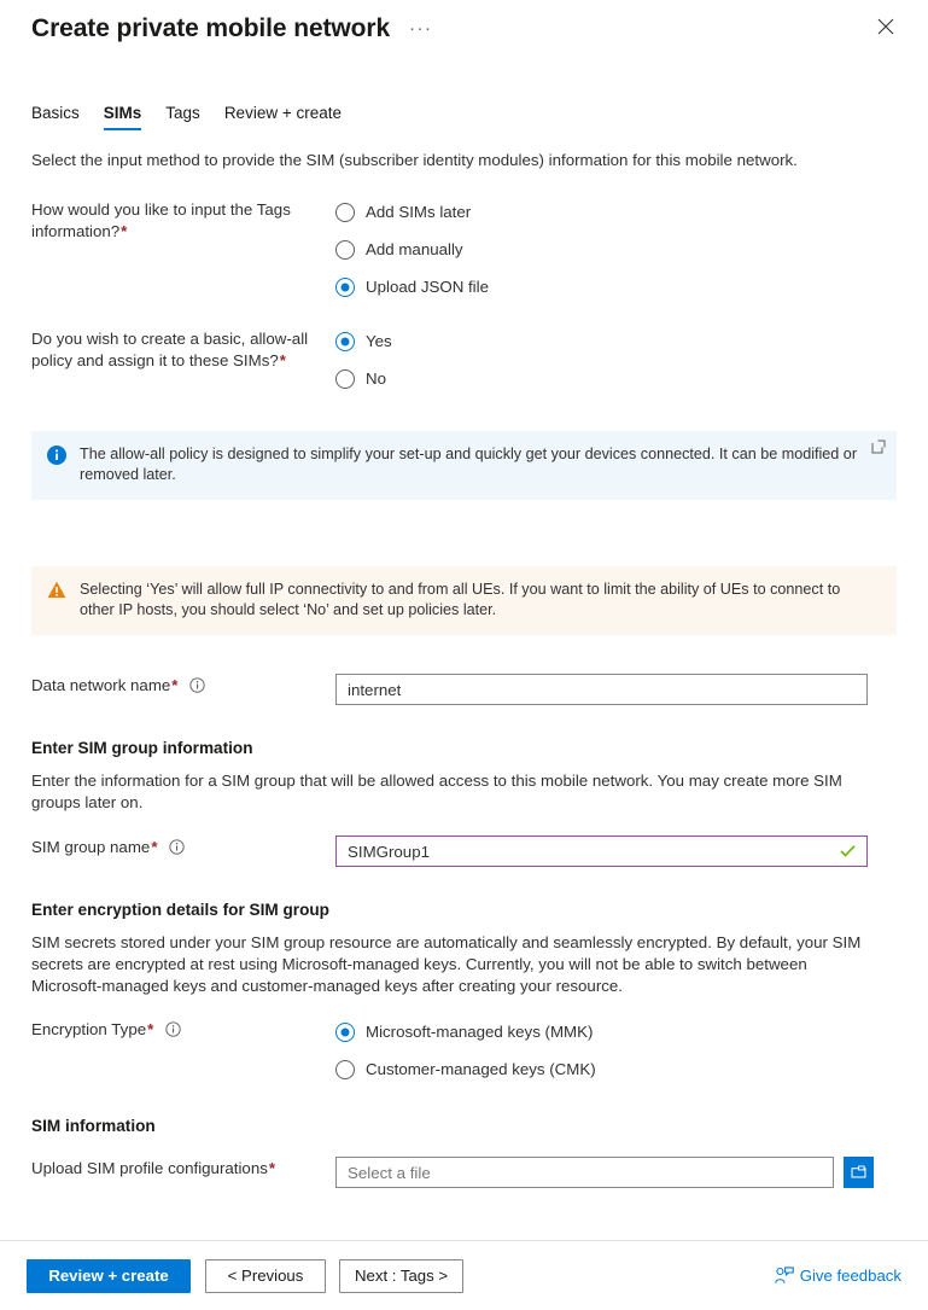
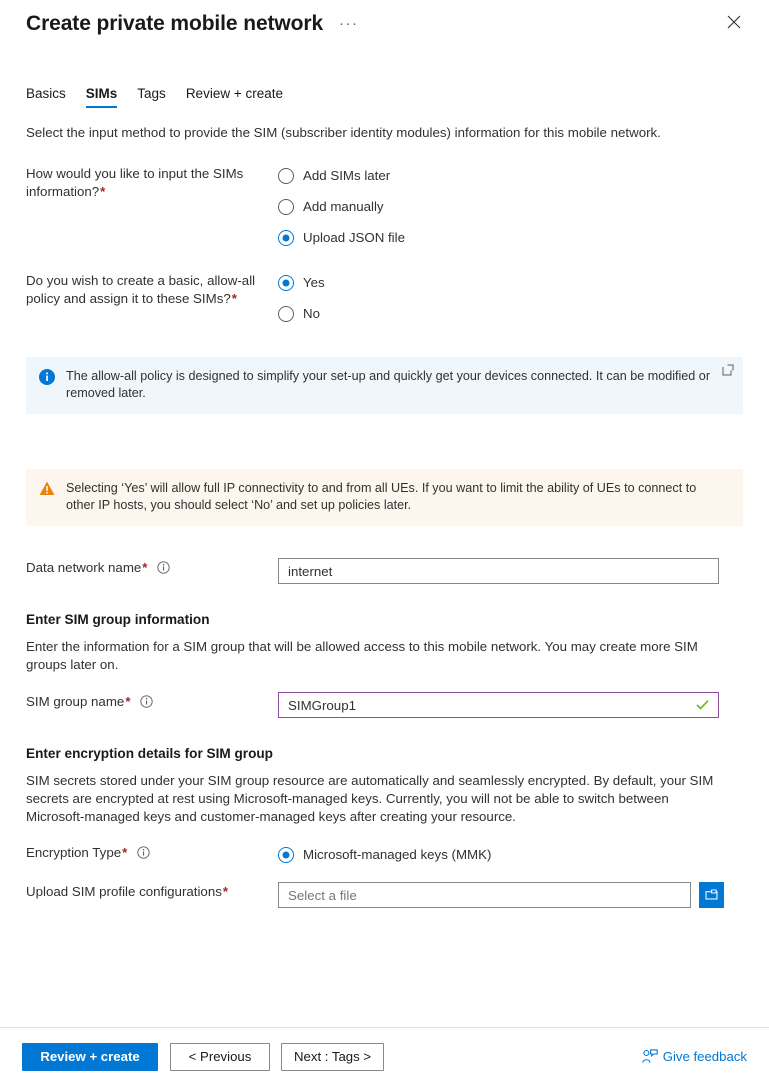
  Create private mobile network
  ···
  Basics
  SIMs
  Tags
  Review + create
  Select the input method to provide the SIM (subscriber identity modules) information for this mobile network.
- How would you like to input the Tags information?*
+ How would you like to input the SIMs information?*
  Add SIMs later
  Add manually
  Upload JSON file
  Do you wish to create a basic, allow-all policy and assign it to these SIMs?*
  Yes
  No
  The allow-all policy is designed to simplify your set-up and quickly get your devices connected. It can be modified or removed later.
  Selecting ‘Yes’ will allow full IP connectivity to and from all UEs. If you want to limit the ability of UEs to connect to other IP hosts, you should select ‘No’ and set up policies later.
  Data network name*
  internet
  Enter SIM group information
  Enter the information for a SIM group that will be allowed access to this mobile network. You may create more SIM groups later on.
  SIM group name*
  SIMGroup1
  Enter encryption details for SIM group
  SIM secrets stored under your SIM group resource are automatically and seamlessly encrypted. By default, your SIM secrets are encrypted at rest using Microsoft-managed keys. Currently, you will not be able to switch between Microsoft-managed keys and customer-managed keys after creating your resource.
  Encryption Type*
  Microsoft-managed keys (MMK)
- Customer-managed keys (CMK)
- SIM information
  Upload SIM profile configurations*
  Select a file
  Review + create
  < Previous
  Next : Tags >
  Give feedback
